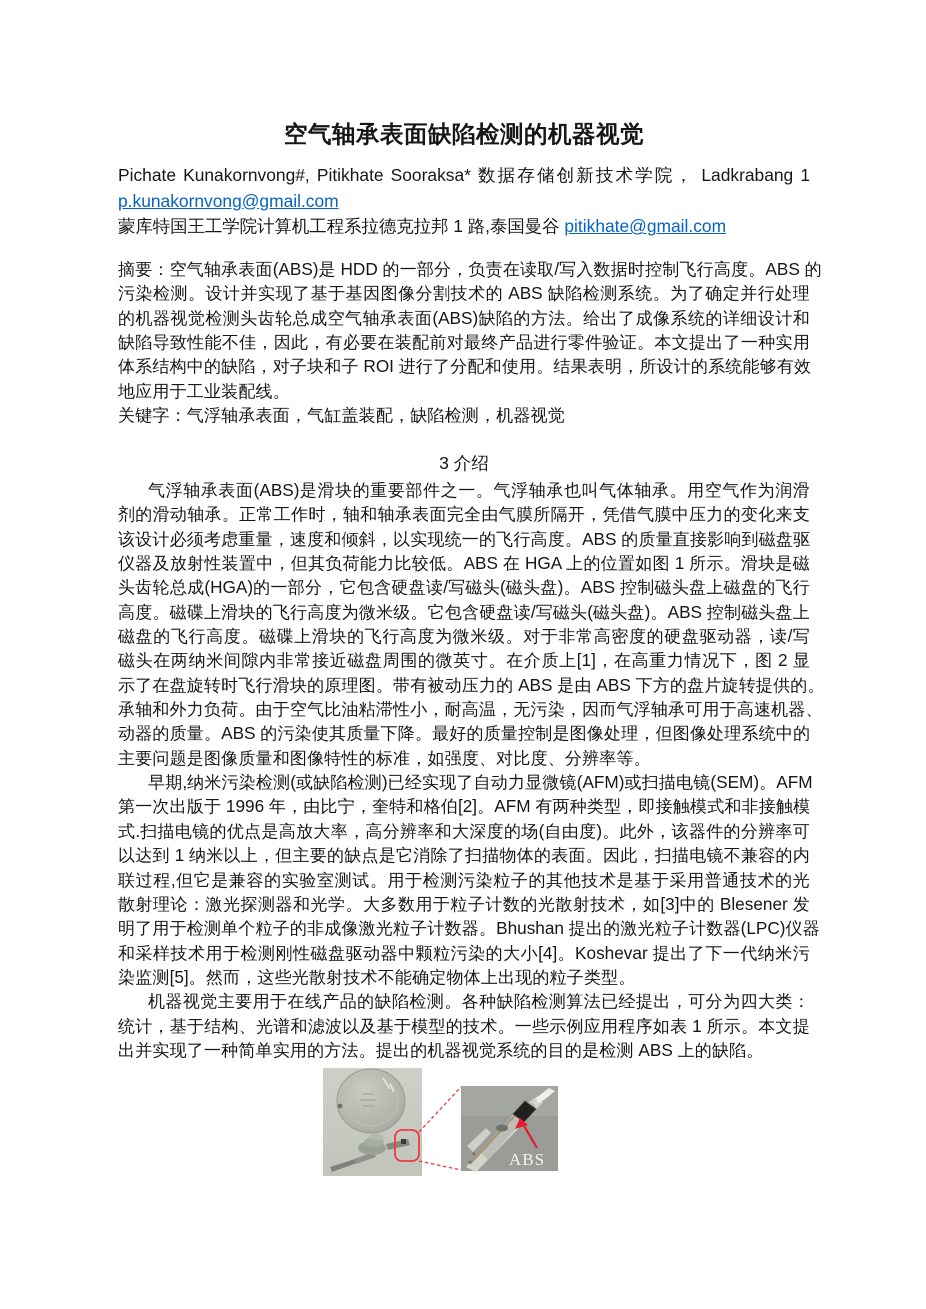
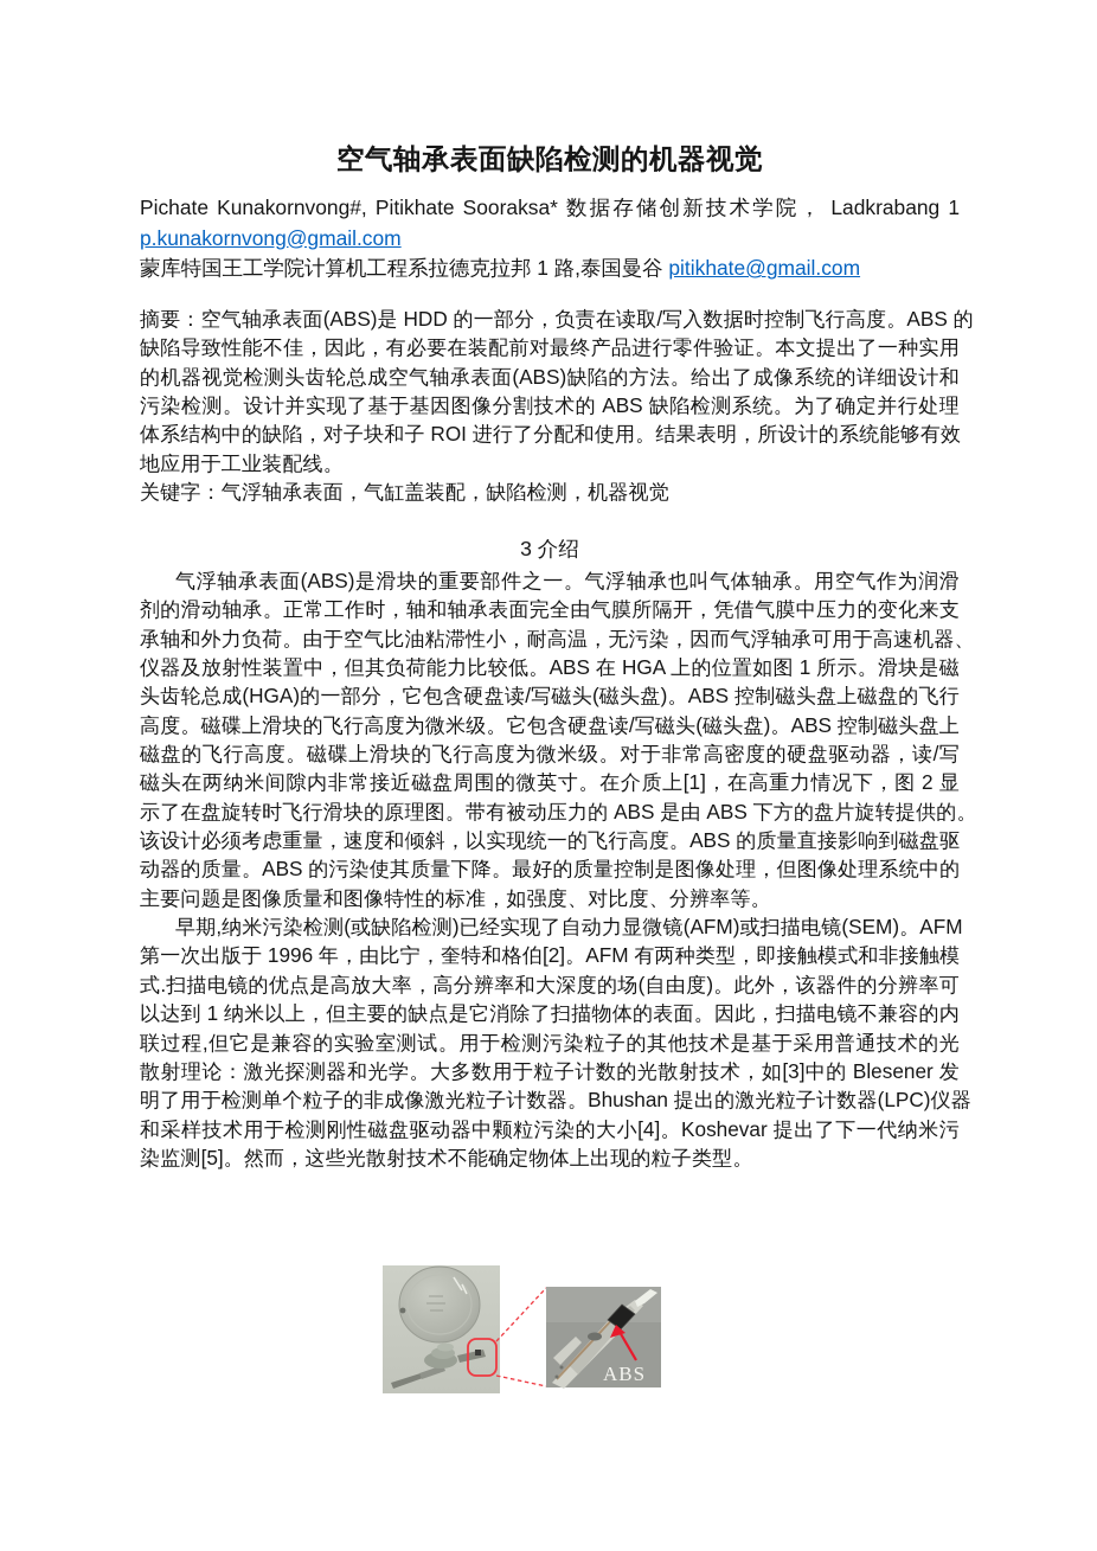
  空气轴承表面缺陷检测的机器视觉
  Pichate Kunakornvong#, Pitikhate Sooraksa* 数据存储创新技术学院， Ladkrabang 1
  p.kunakornvong@gmail.com
  蒙库特国王工学院计算机工程系拉德克拉邦 1 路,泰国曼谷 pitikhate@gmail.com
  摘要：空气轴承表面(ABS)是 HDD 的一部分，负责在读取/写入数据时控制飞行高度。ABS 的
- 污染检测。设计并实现了基于基因图像分割技术的 ABS 缺陷检测系统。为了确定并行处理
+ 缺陷导致性能不佳，因此，有必要在装配前对最终产品进行零件验证。本文提出了一种实用
  的机器视觉检测头齿轮总成空气轴承表面(ABS)缺陷的方法。给出了成像系统的详细设计和
- 缺陷导致性能不佳，因此，有必要在装配前对最终产品进行零件验证。本文提出了一种实用
+ 污染检测。设计并实现了基于基因图像分割技术的 ABS 缺陷检测系统。为了确定并行处理
  体系结构中的缺陷，对子块和子 ROI 进行了分配和使用。结果表明，所设计的系统能够有效
  地应用于工业装配线。
  关键字：气浮轴承表面，气缸盖装配，缺陷检测，机器视觉
  3 介绍
  气浮轴承表面(ABS)是滑块的重要部件之一。气浮轴承也叫气体轴承。用空气作为润滑
  剂的滑动轴承。正常工作时，轴和轴承表面完全由气膜所隔开，凭借气膜中压力的变化来支
- 该设计必须考虑重量，速度和倾斜，以实现统一的飞行高度。ABS 的质量直接影响到磁盘驱
+ 承轴和外力负荷。由于空气比油粘滞性小，耐高温，无污染，因而气浮轴承可用于高速机器、
  仪器及放射性装置中，但其负荷能力比较低。ABS 在 HGA 上的位置如图 1 所示。滑块是磁
  头齿轮总成(HGA)的一部分，它包含硬盘读/写磁头(磁头盘)。ABS 控制磁头盘上磁盘的飞行
  高度。磁碟上滑块的飞行高度为微米级。它包含硬盘读/写磁头(磁头盘)。ABS 控制磁头盘上
  磁盘的飞行高度。磁碟上滑块的飞行高度为微米级。对于非常高密度的硬盘驱动器，读/写
  磁头在两纳米间隙内非常接近磁盘周围的微英寸。在介质上[1]，在高重力情况下，图 2 显
  示了在盘旋转时飞行滑块的原理图。带有被动压力的 ABS 是由 ABS 下方的盘片旋转提供的。
- 承轴和外力负荷。由于空气比油粘滞性小，耐高温，无污染，因而气浮轴承可用于高速机器、
+ 该设计必须考虑重量，速度和倾斜，以实现统一的飞行高度。ABS 的质量直接影响到磁盘驱
  动器的质量。ABS 的污染使其质量下降。最好的质量控制是图像处理，但图像处理系统中的
  主要问题是图像质量和图像特性的标准，如强度、对比度、分辨率等。
  早期,纳米污染检测(或缺陷检测)已经实现了自动力显微镜(AFM)或扫描电镜(SEM)。AFM
  第一次出版于 1996 年，由比宁，奎特和格伯[2]。AFM 有两种类型，即接触模式和非接触模
  式.扫描电镜的优点是高放大率，高分辨率和大深度的场(自由度)。此外，该器件的分辨率可
  以达到 1 纳米以上，但主要的缺点是它消除了扫描物体的表面。因此，扫描电镜不兼容的内
  联过程,但它是兼容的实验室测试。用于检测污染粒子的其他技术是基于采用普通技术的光
  散射理论：激光探测器和光学。大多数用于粒子计数的光散射技术，如[3]中的 Blesener 发
  明了用于检测单个粒子的非成像激光粒子计数器。Bhushan 提出的激光粒子计数器(LPC)仪器
  和采样技术用于检测刚性磁盘驱动器中颗粒污染的大小[4]。Koshevar 提出了下一代纳米污
  染监测[5]。然而，这些光散射技术不能确定物体上出现的粒子类型。
- 机器视觉主要用于在线产品的缺陷检测。各种缺陷检测算法已经提出，可分为四大类：
- 统计，基于结构、光谱和滤波以及基于模型的技术。一些示例应用程序如表 1 所示。本文提
- 出并实现了一种简单实用的方法。提出的机器视觉系统的目的是检测 ABS 上的缺陷。
  ABS
